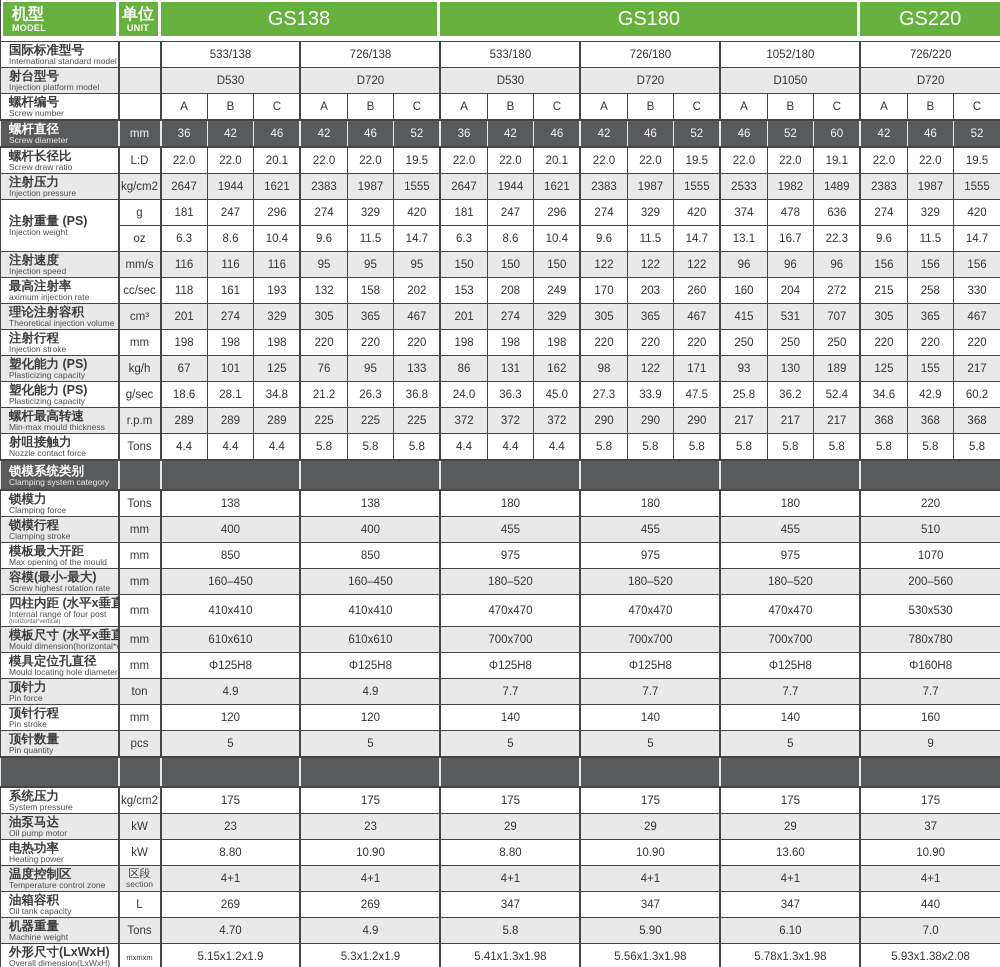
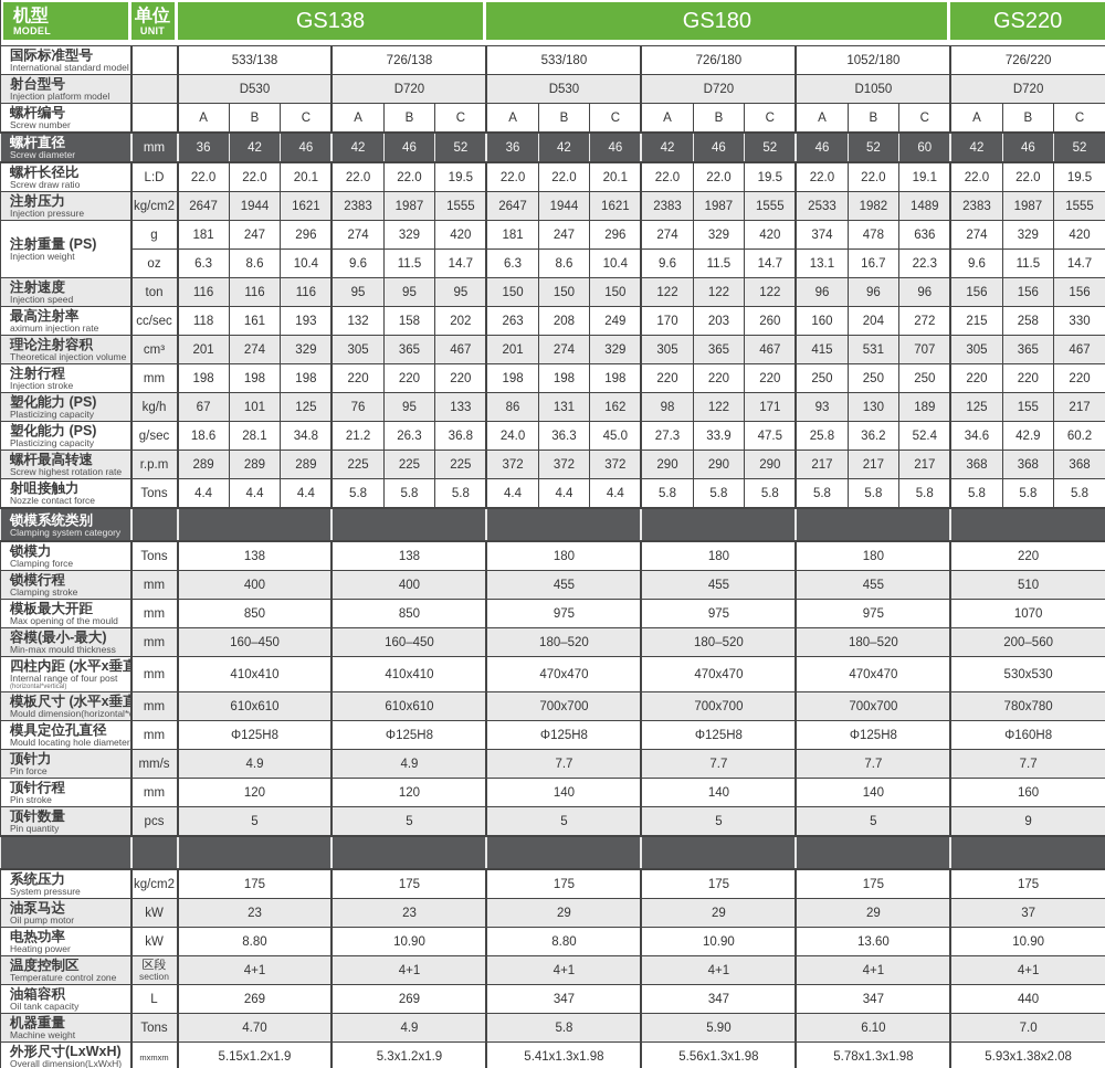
  机型MODEL	单位UNIT	GS138	GS180	GS220
  国际标准型号International standard model		533/138	726/138	533/180	726/180	1052/180	726/220
  射台型号Injection platform model		D530	D720	D530	D720	D1050	D720
  螺杆编号Screw number		A	B	C	A	B	C	A	B	C	A	B	C	A	B	C	A	B	C
  螺杆直径Screw diameter	mm	36	42	46	42	46	52	36	42	46	42	46	52	46	52	60	42	46	52
  螺杆长径比Screw draw ratio	L:D	22.0	22.0	20.1	22.0	22.0	19.5	22.0	22.0	20.1	22.0	22.0	19.5	22.0	22.0	19.1	22.0	22.0	19.5
  注射压力Injection pressure	kg/cm2	2647	1944	1621	2383	1987	1555	2647	1944	1621	2383	1987	1555	2533	1982	1489	2383	1987	1555
  注射重量 (PS)Injection weight	g	181	247	296	274	329	420	181	247	296	274	329	420	374	478	636	274	329	420
  oz	6.3	8.6	10.4	9.6	11.5	14.7	6.3	8.6	10.4	9.6	11.5	14.7	13.1	16.7	22.3	9.6	11.5	14.7
- 注射速度Injection speed	mm/s	116	116	116	95	95	95	150	150	150	122	122	122	96	96	96	156	156	156
+ 注射速度Injection speed	ton	116	116	116	95	95	95	150	150	150	122	122	122	96	96	96	156	156	156
- 最高注射率aximum injection rate	cc/sec	118	161	193	132	158	202	153	208	249	170	203	260	160	204	272	215	258	330
+ 最高注射率aximum injection rate	cc/sec	118	161	193	132	158	202	263	208	249	170	203	260	160	204	272	215	258	330
  理论注射容积Theoretical injection volume	cm³	201	274	329	305	365	467	201	274	329	305	365	467	415	531	707	305	365	467
  注射行程Injection stroke	mm	198	198	198	220	220	220	198	198	198	220	220	220	250	250	250	220	220	220
  塑化能力 (PS)Plasticizing capacity	kg/h	67	101	125	76	95	133	86	131	162	98	122	171	93	130	189	125	155	217
  塑化能力 (PS)Plasticizing capacity	g/sec	18.6	28.1	34.8	21.2	26.3	36.8	24.0	36.3	45.0	27.3	33.9	47.5	25.8	36.2	52.4	34.6	42.9	60.2
- 螺杆最高转速Min-max mould thickness	r.p.m	289	289	289	225	225	225	372	372	372	290	290	290	217	217	217	368	368	368
+ 螺杆最高转速Screw highest rotation rate	r.p.m	289	289	289	225	225	225	372	372	372	290	290	290	217	217	217	368	368	368
  射咀接触力Nozzle contact force	Tons	4.4	4.4	4.4	5.8	5.8	5.8	4.4	4.4	4.4	5.8	5.8	5.8	5.8	5.8	5.8	5.8	5.8	5.8
  锁模系统类别Clamping system category
  锁模力Clamping force	Tons	138	138	180	180	180	220
  锁模行程Clamping stroke	mm	400	400	455	455	455	510
  模板最大开距Max opening of the mould	mm	850	850	975	975	975	1070
- 容模(最小-最大)Screw highest rotation rate	mm	160–450	160–450	180–520	180–520	180–520	200–560
+ 容模(最小-最大)Min-max mould thickness	mm	160–450	160–450	180–520	180–520	180–520	200–560
  四柱内距 (水平x垂直Internal range of four post	mm	410x410	410x410	470x470	470x470	470x470	530x530
  模板尺寸 (水平x垂直Mould dimension(horizontal*	mm	610x610	610x610	700x700	700x700	700x700	780x780
  模具定位孔直径Mould locating hole diameter	mm	Φ125H8	Φ125H8	Φ125H8	Φ125H8	Φ125H8	Φ160H8
- 顶针力Pin force	ton	4.9	4.9	7.7	7.7	7.7	7.7
+ 顶针力Pin force	mm/s	4.9	4.9	7.7	7.7	7.7	7.7
  顶针行程Pin stroke	mm	120	120	140	140	140	160
  顶针数量Pin quantity	pcs	5	5	5	5	5	9
  系统压力System pressure	kg/cm2	175	175	175	175	175	175
  油泵马达Oil pump motor	kW	23	23	29	29	29	37
  电热功率Heating power	kW	8.80	10.90	8.80	10.90	13.60	10.90
  温度控制区Temperature control zone	区段section	4+1	4+1	4+1	4+1	4+1	4+1
  油箱容积Oil tank capacity	L	269	269	347	347	347	440
  机器重量Machine weight	Tons	4.70	4.9	5.8	5.90	6.10	7.0
  外形尺寸(LxWxH)Overall dimension(LxWxH)	mxmxm	5.15x1.2x1.9	5.3x1.2x1.9	5.41x1.3x1.98	5.56x1.3x1.98	5.78x1.3x1.98	5.93x1.38x2.08
